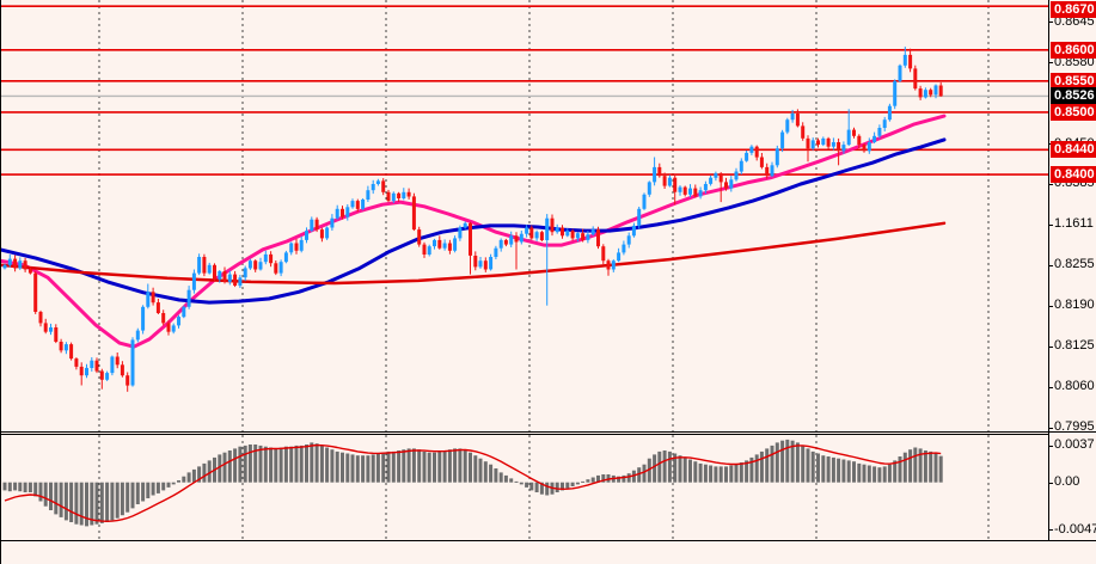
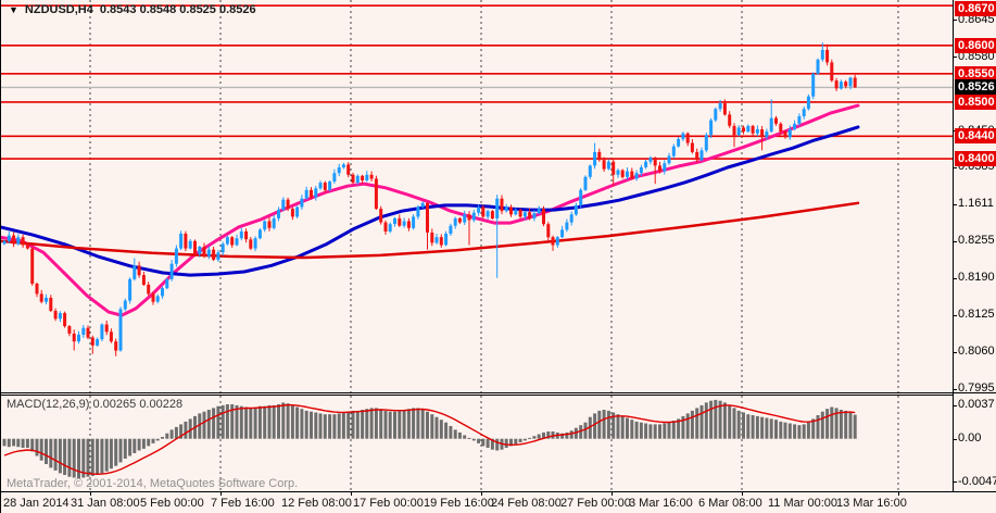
+ ▼
+ NZDUSD,H4
+ 0.8543 0.8548 0.8525 0.8526
+ MACD(12,26,9) 0.00265 0.00228
+ MetaTrader, © 2001-2014, MetaQuotes Software Corp.
+ 28 Jan 2014
+ 31 Jan 08:00
+ 5 Feb 00:00
+ 7 Feb 16:00
+ 12 Feb 08:00
+ 17 Feb 00:00
+ 19 Feb 16:00
+ 24 Feb 08:00
+ 27 Feb 00:00
+ 3 Mar 16:00
+ 6 Mar 08:00
+ 11 Mar 00:00
+ 13 Mar 16:00
  0.8645
  0.8580
  0.8385
  1.1611
  0.8255
  0.8190
  0.8125
  0.8060
  0.7995
  0.8670
  0.8600
  0.8550
  0.8500
  0.8440
  0.8400
  0.8526
  0.0037
  0.00
  -0.0047
